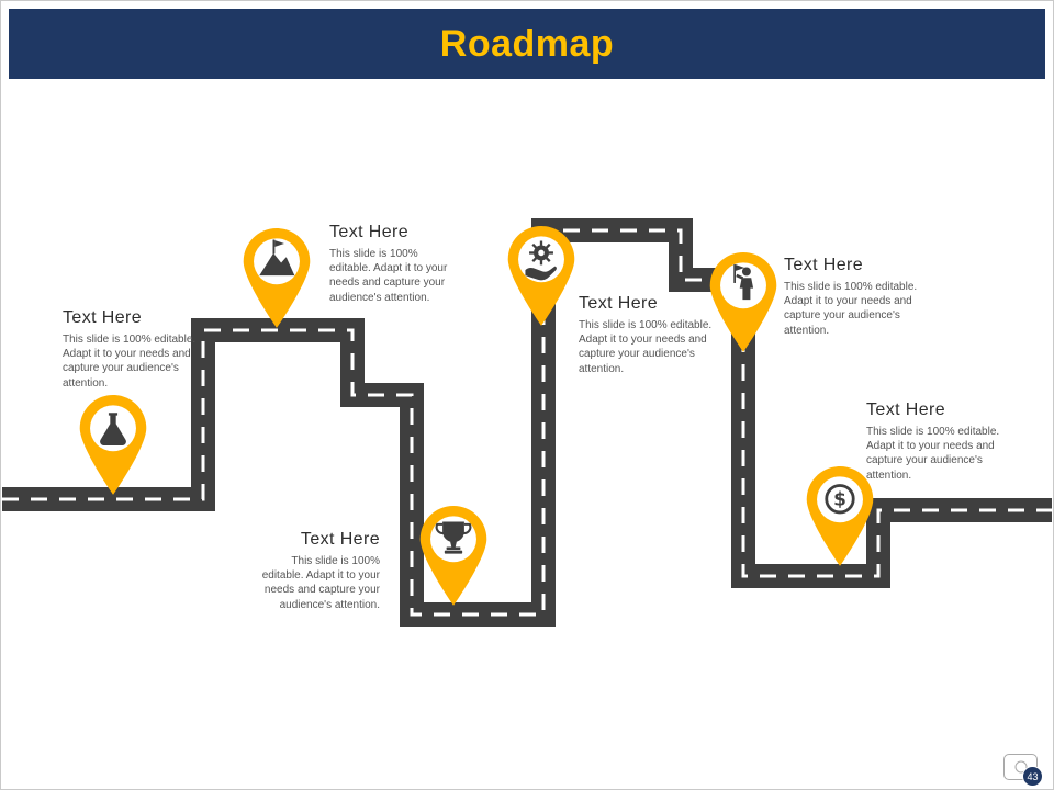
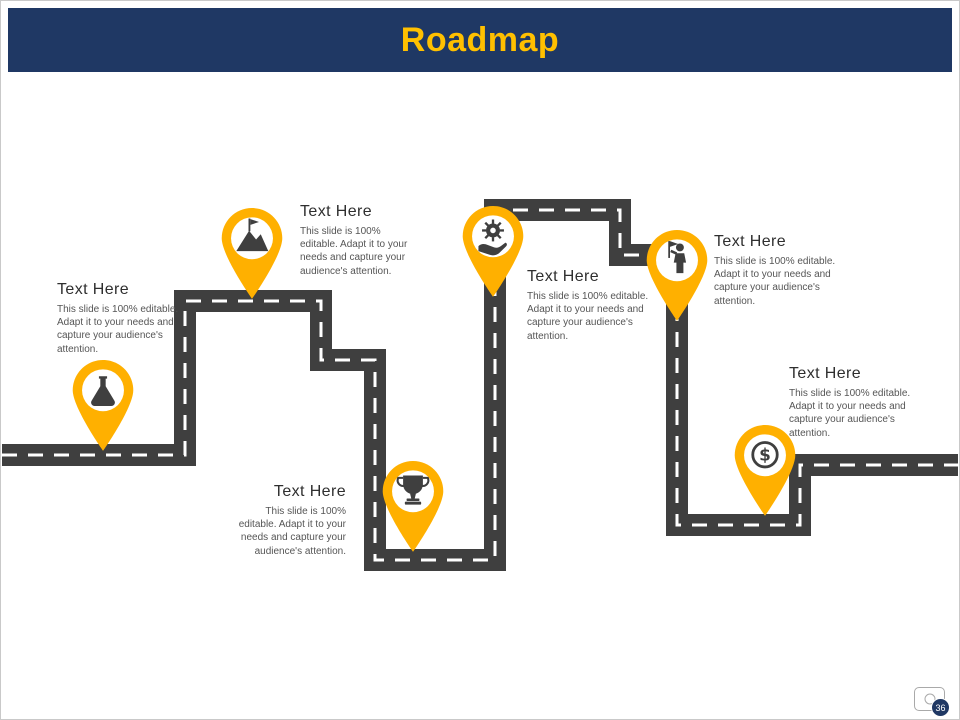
  Roadmap
  Text Here
  This slide is 100% editable. Adapt it to your needs and capture your audience's attention.
  Text Here
  This slide is 100% editable. Adapt it to your needs and capture your audience's attention.
  Text Here
  This slide is 100% editable. Adapt it to your needs and capture your audience's attention.
  Text Here
  This slide is 100% editable. Adapt it to your needs and capture your audience's attention.
  Text Here
  This slide is 100% editable. Adapt it to your needs and capture your audience's attention.
  Text Here
  This slide is 100% editable. Adapt it to your needs and capture your audience's attention.
  $
- 43
+ 36
